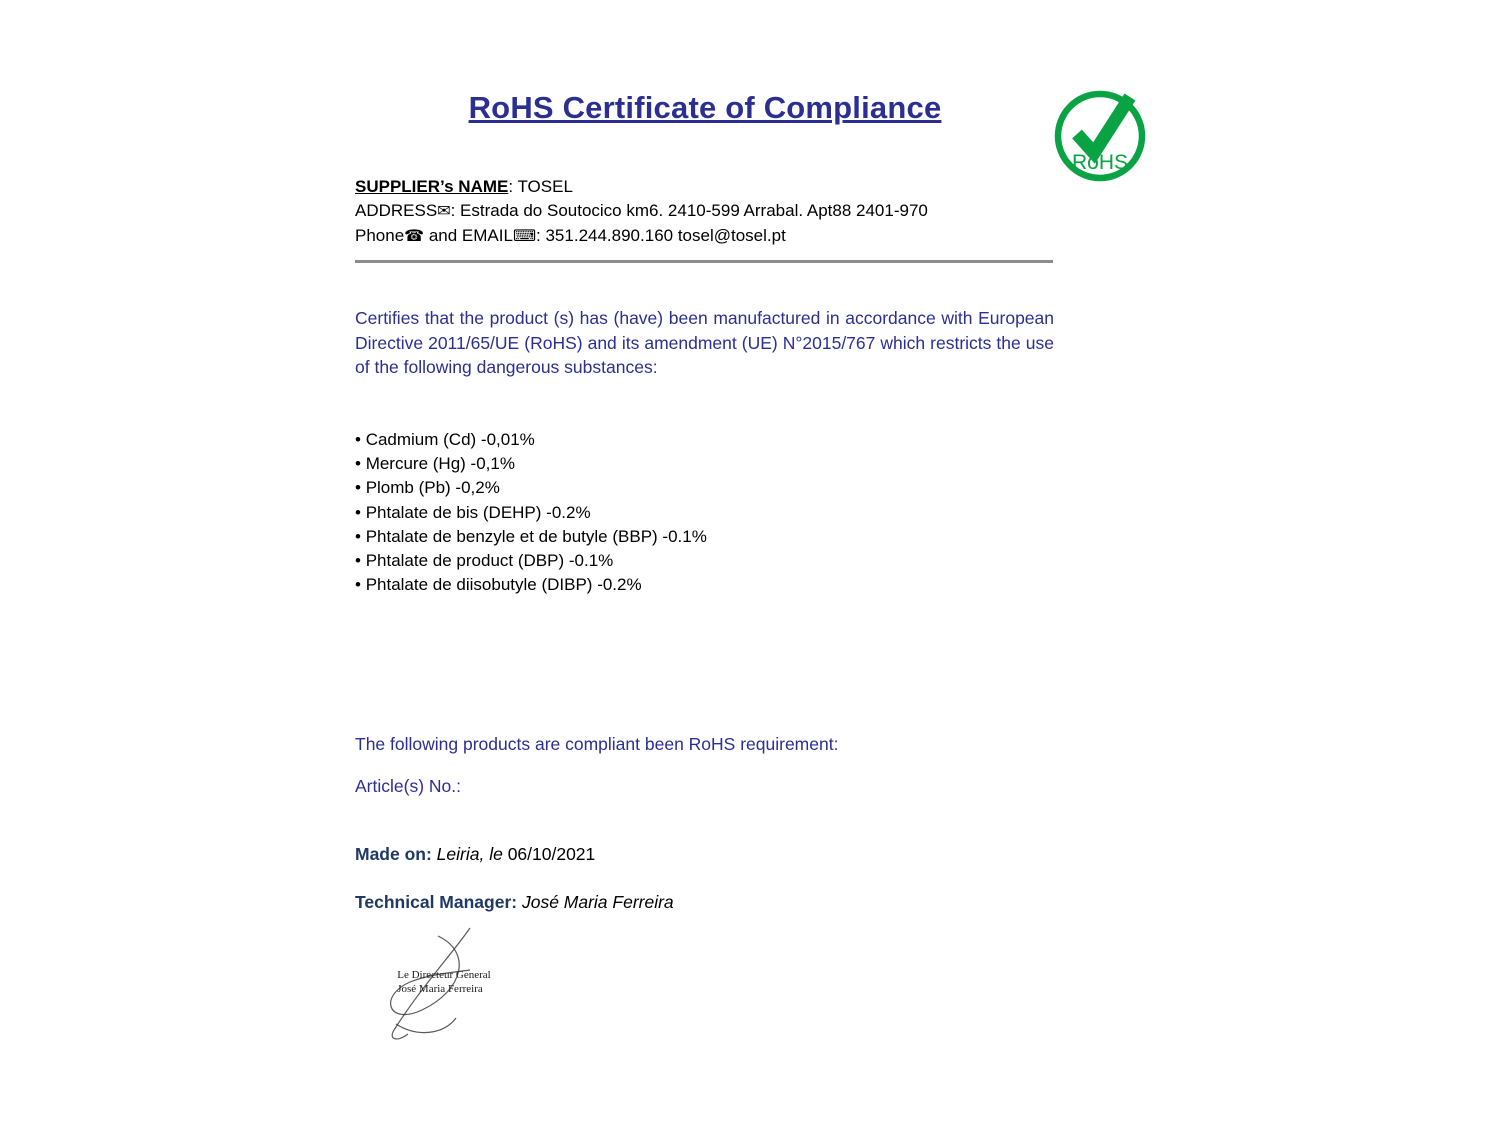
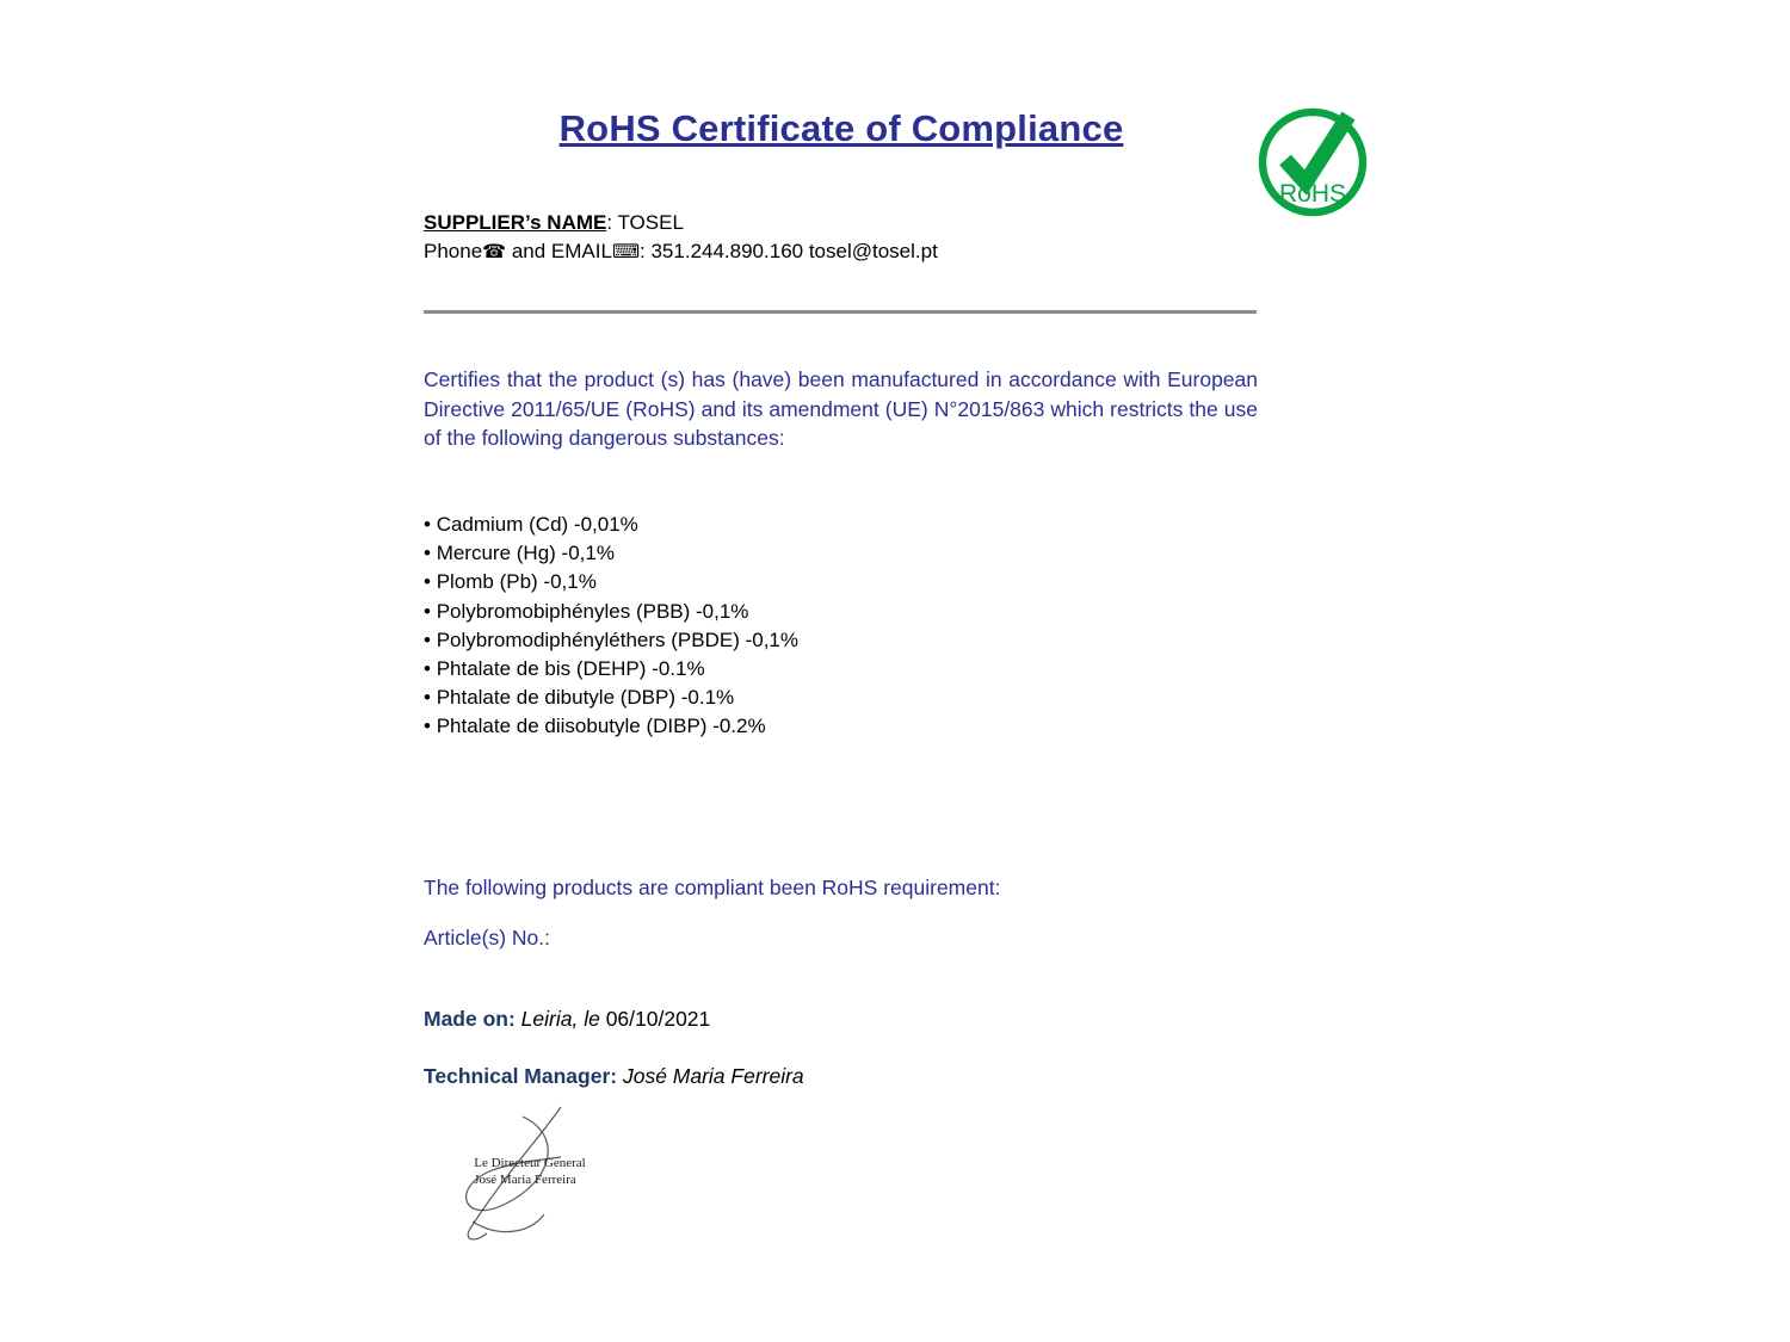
  RoHS Certificate of Compliance
  RoHS
  SUPPLIER’s NAME: TOSEL
- ADDRESS✉: Estrada do Soutocico km6. 2410-599 Arrabal. Apt88 2401-970
  Phone☎ and EMAIL⌨: 351.244.890.160 tosel@tosel.pt
- Certifies that the product (s) has (have) been manufactured in accordance with European Directive 2011/65/UE (RoHS) and its amendment (UE) N°2015/767 which restricts the use of the following dangerous substances:
+ Certifies that the product (s) has (have) been manufactured in accordance with European Directive 2011/65/UE (RoHS) and its amendment (UE) N°2015/863 which restricts the use of the following dangerous substances:
  Cadmium (Cd) -0,01%
  Mercure (Hg) -0,1%
- Plomb (Pb) -0,2%
+ Plomb (Pb) -0,1%
+ Polybromobiphényles (PBB) -0,1%
+ Polybromodiphényléthers (PBDE) -0,1%
- Phtalate de bis (DEHP) -0.2%
+ Phtalate de bis (DEHP) -0.1%
- Phtalate de benzyle et de butyle (BBP) -0.1%
- Phtalate de product (DBP) -0.1%
+ Phtalate de dibutyle (DBP) -0.1%
  Phtalate de diisobutyle (DIBP) -0.2%
  The following products are compliant been RoHS requirement:
  Article(s) No.:
  Made on: Leiria, le 06/10/2021
  Technical Manager: José Maria Ferreira
  Le Directeur General
  José Maria Ferreira
